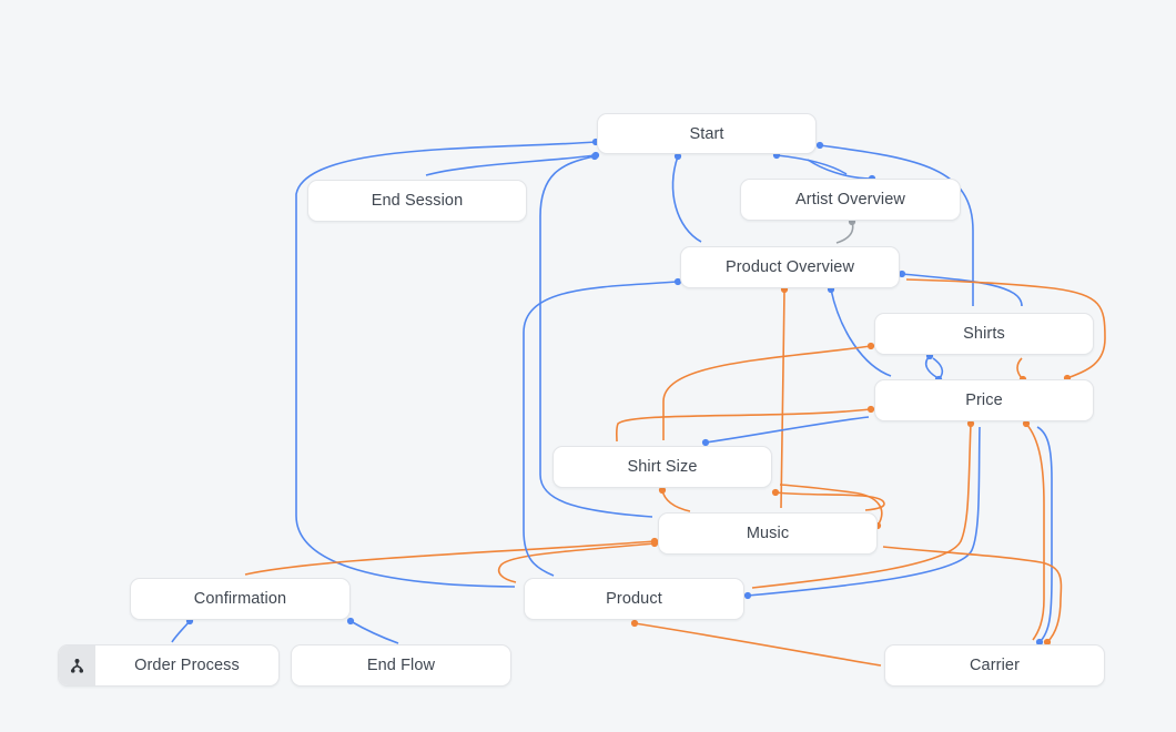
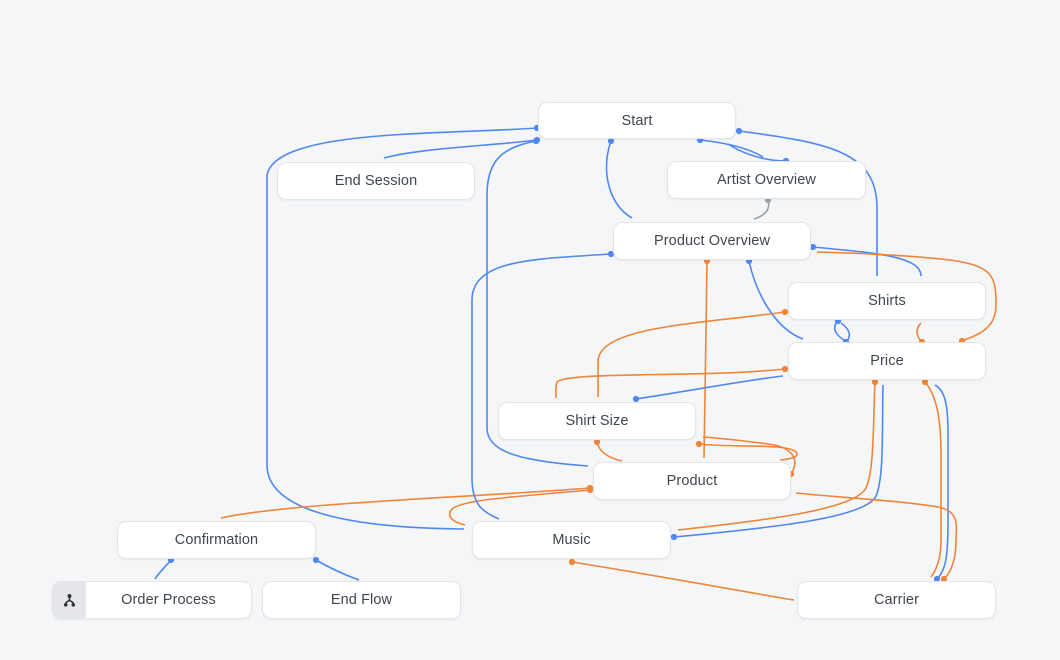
  Start
  End Session
  Artist Overview
  Product Overview
  Shirts
  Price
  Shirt Size
- Music
+ Product
  Confirmation
- Product
+ Music
  Order Process
  End Flow
  Carrier
